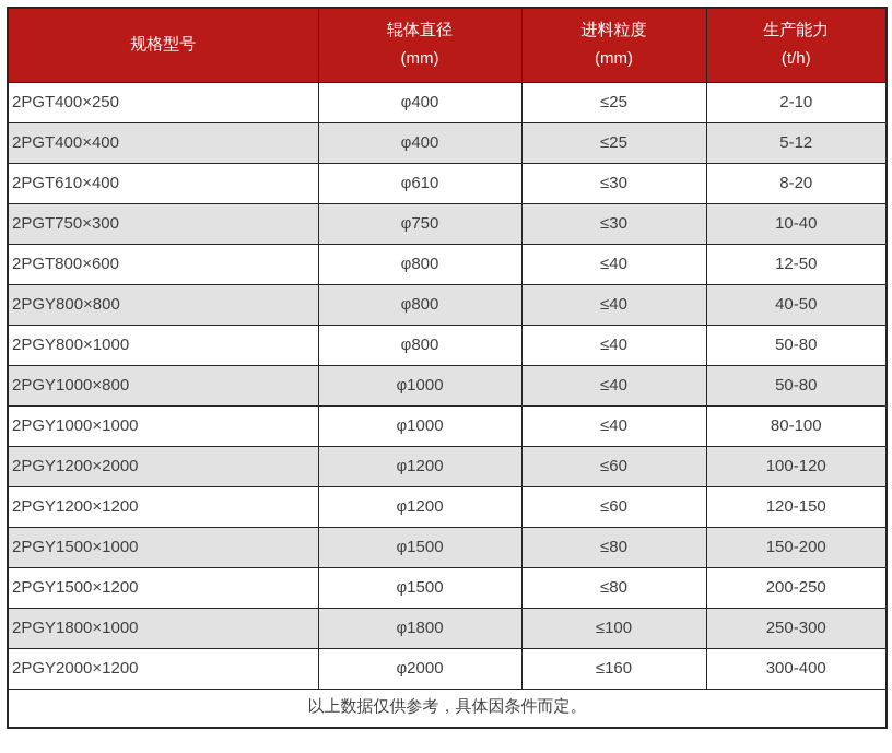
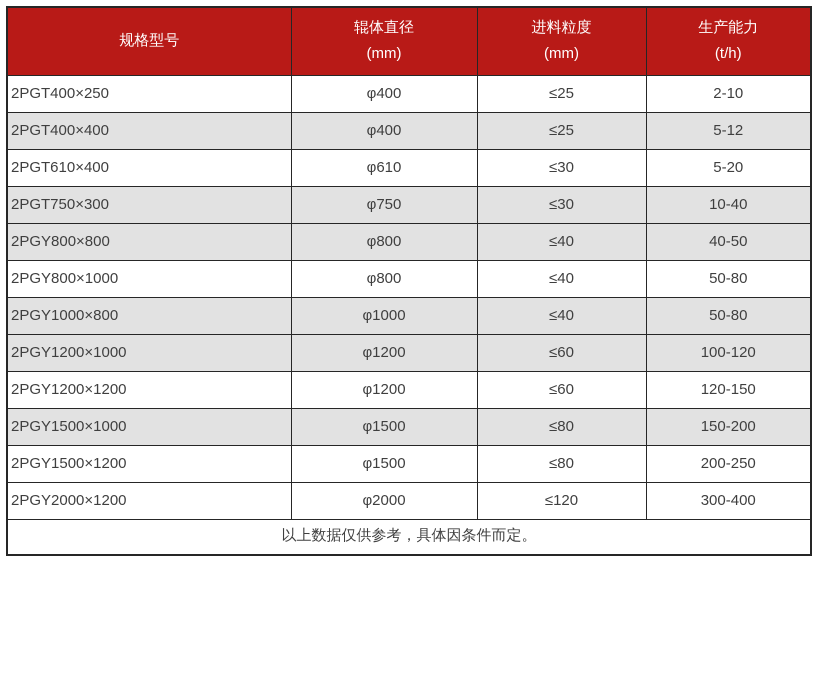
  规格型号	辊体直径 (mm)	进料粒度 (mm)	生产能力 (t/h)
  2PGT400×250	φ400	≤25	2-10
  2PGT400×400	φ400	≤25	5-12
- 2PGT610×400	φ610	≤30	8-20
+ 2PGT610×400	φ610	≤30	5-20
  2PGT750×300	φ750	≤30	10-40
- 2PGT800×600	φ800	≤40	12-50
  2PGY800×800	φ800	≤40	40-50
  2PGY800×1000	φ800	≤40	50-80
  2PGY1000×800	φ1000	≤40	50-80
- 2PGY1000×1000	φ1000	≤40	80-100
- 2PGY1200×2000	φ1200	≤60	100-120
+ 2PGY1200×1000	φ1200	≤60	100-120
  2PGY1200×1200	φ1200	≤60	120-150
  2PGY1500×1000	φ1500	≤80	150-200
  2PGY1500×1200	φ1500	≤80	200-250
- 2PGY1800×1000	φ1800	≤100	250-300
- 2PGY2000×1200	φ2000	≤160	300-400
+ 2PGY2000×1200	φ2000	≤120	300-400
  以上数据仅供参考，具体因条件而定。
